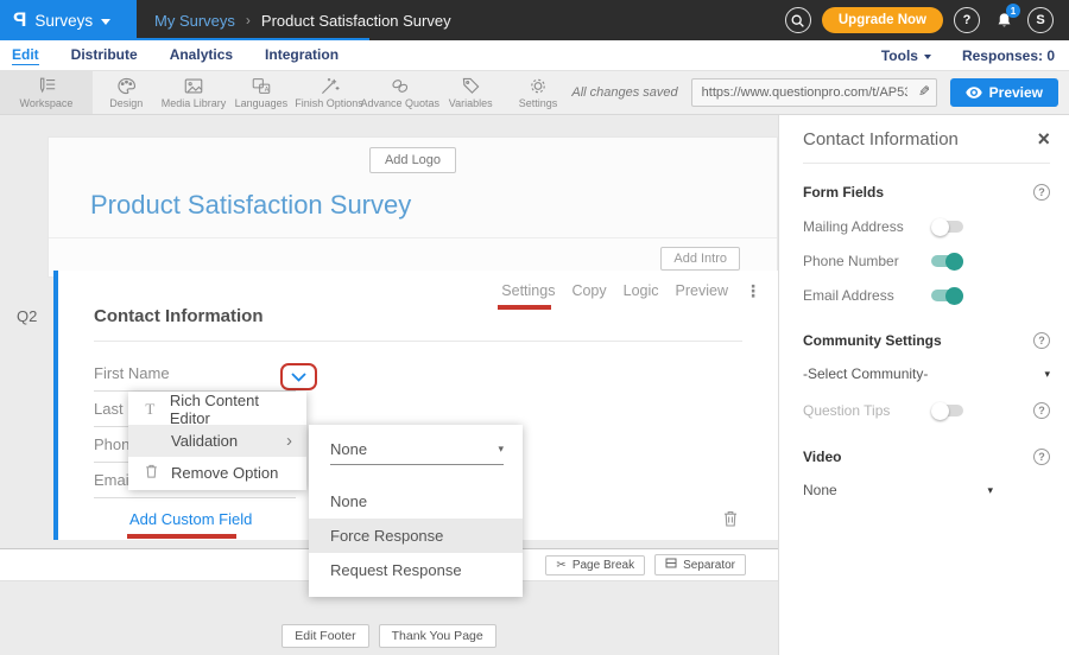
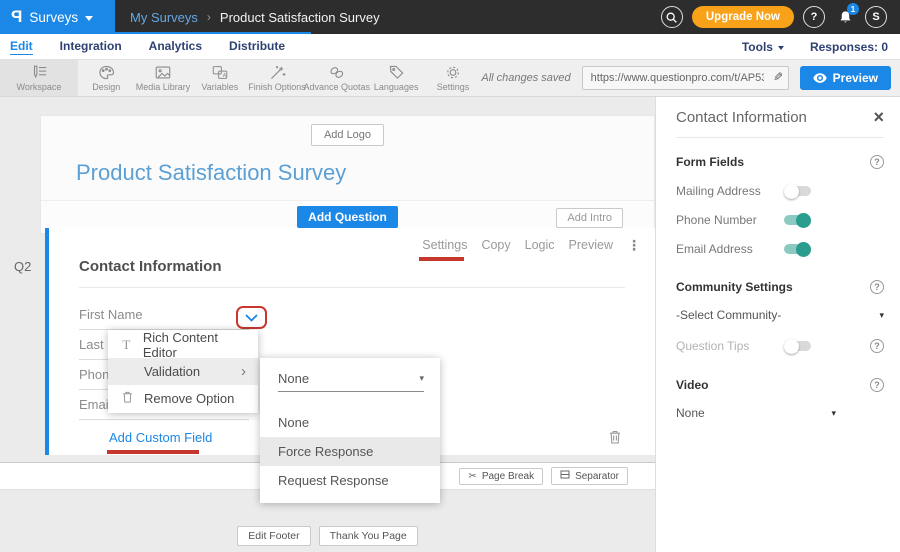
  Surveys
  My Surveys
  ›
  Product Satisfaction Survey
  Upgrade Now
  ?
  1
  S
  Edit
- Distribute
+ Integration
  Analytics
- Integration
+ Distribute
  Tools
  Responses: 0
  Workspace
  Design
  Media Library
- Languages
+ Variables
  Finish Options
  Advance Quotas
- Variables
+ Languages
  Settings
  All changes saved
  https://www.questionpro.com/t/AP5
  Preview
  Add Logo
  Product Satisfaction Survey
+ Add Question
  Add Intro
  Q2
  Settings
  Copy
  Logic
  Preview
  ⋮
  Contact Information
  First Name
  Phon
  Add Custom Field
  T
  Rich Content Editor
  Validation
  ›
  Remove Option
  None
  ▾
  None
  Force Response
  Request Response
  ✂
  Page Break
  Separator
  Edit Footer
  Thank You Page
  Contact Information
  ×
  Form Fields
  ?
  Mailing Address
  Phone Number
  Email Address
  Community Settings
  ?
  -Select Community-
  ▾
  Question Tips
  ?
  Video
  ?
  None
  ▾
